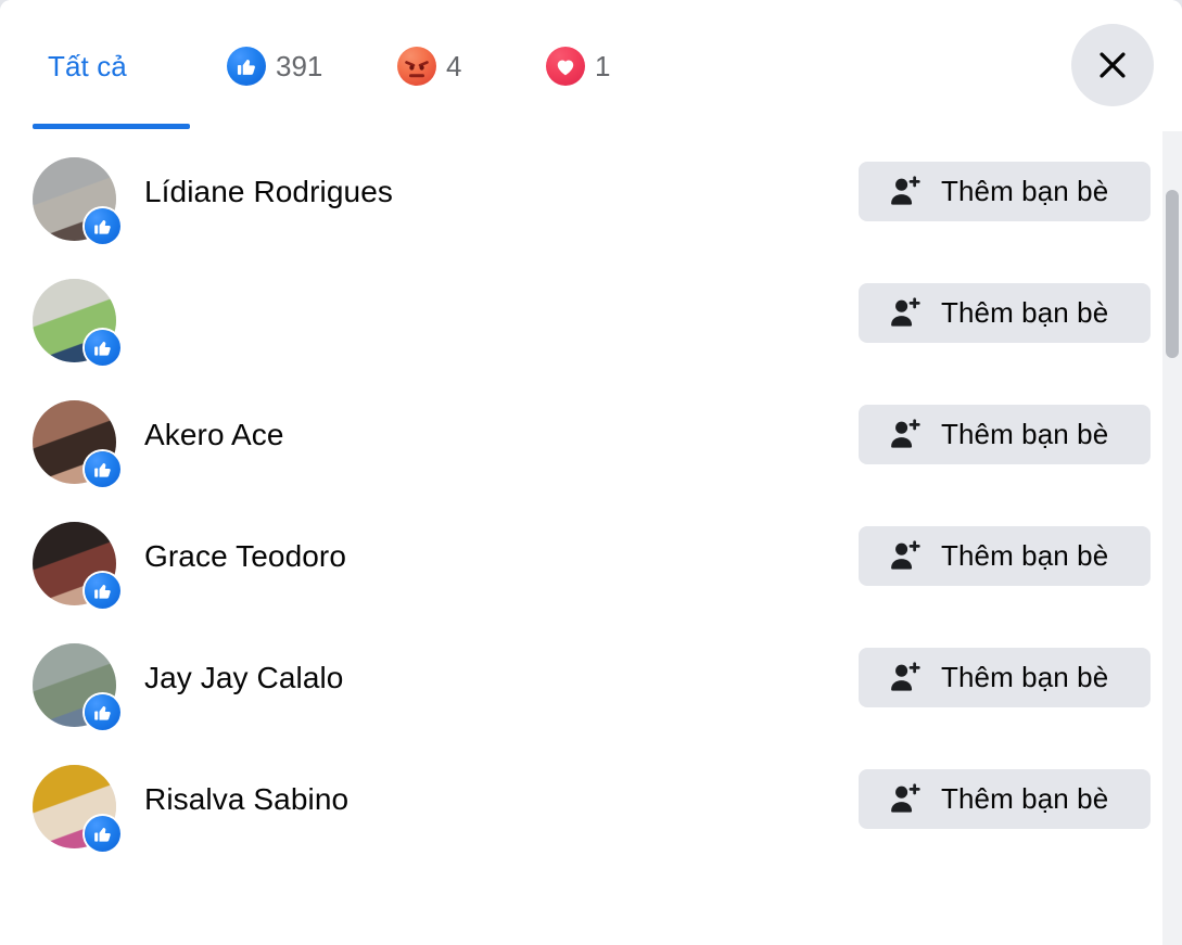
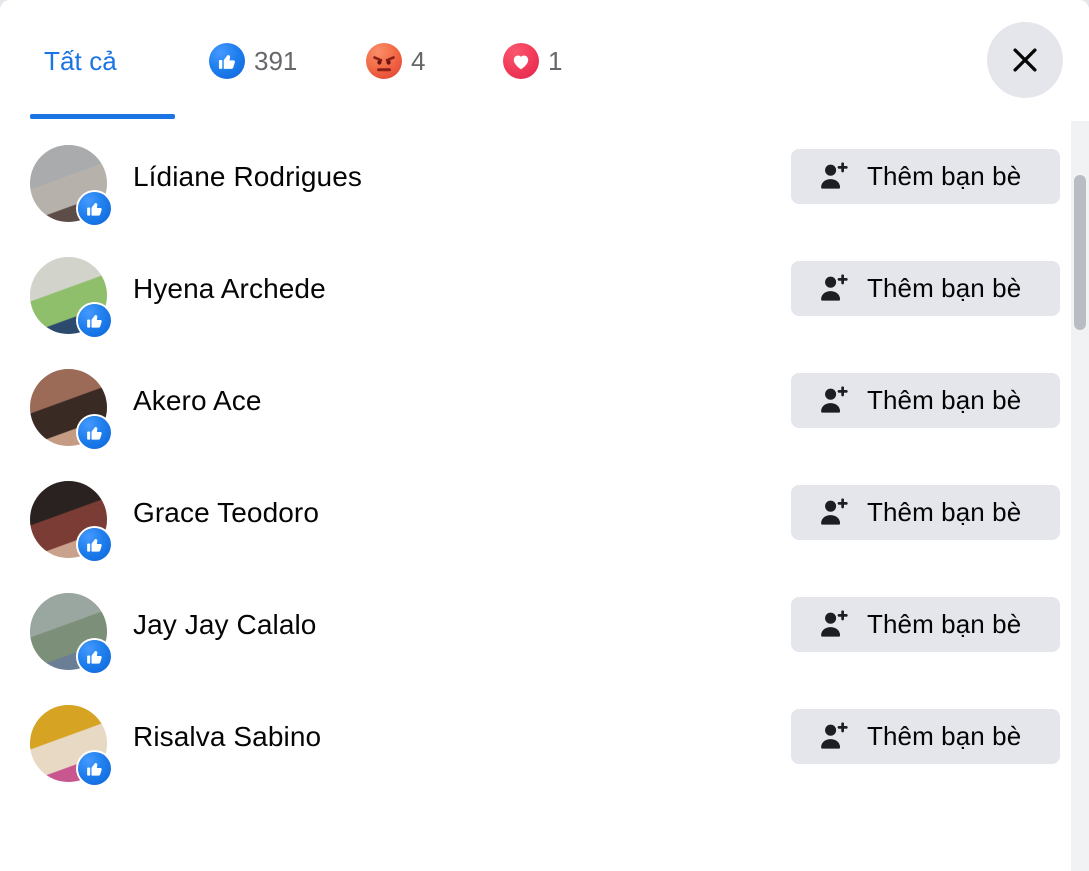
  Tất cả
  391
  4
  1
  Lídiane Rodrigues
  Thêm bạn bè
+ Hyena Archede
  Thêm bạn bè
  Akero Ace
  Thêm bạn bè
  Grace Teodoro
  Thêm bạn bè
  Jay Jay Calalo
  Thêm bạn bè
  Risalva Sabino
  Thêm bạn bè
